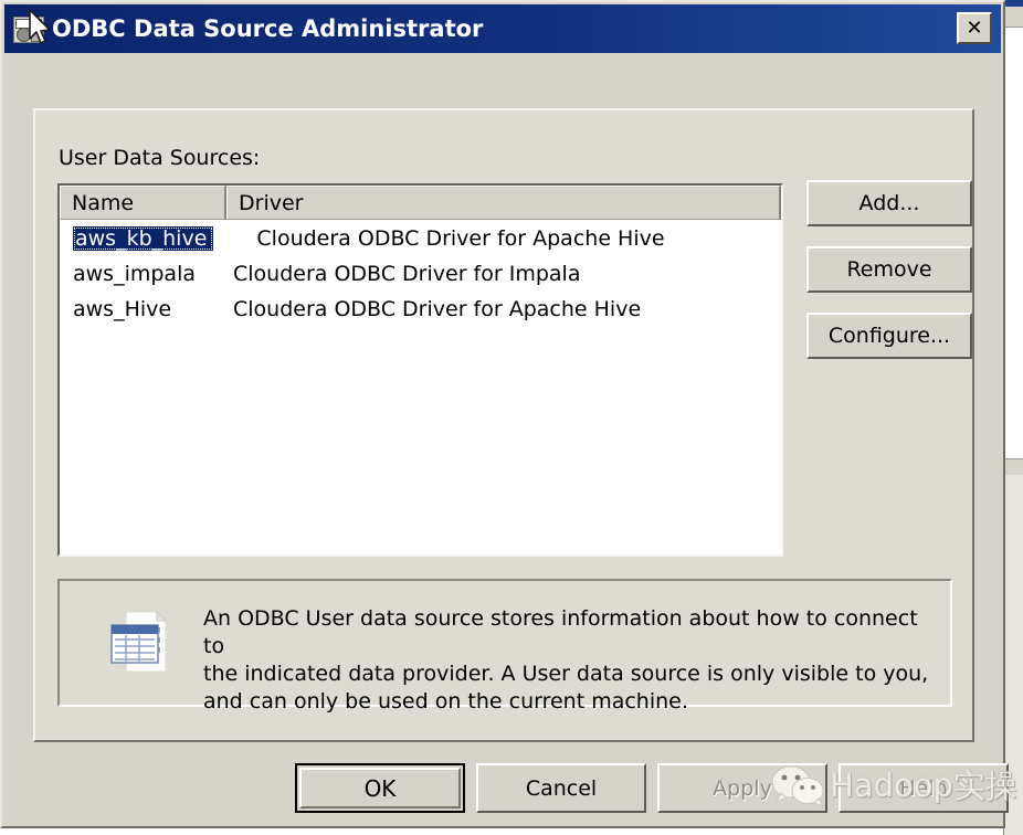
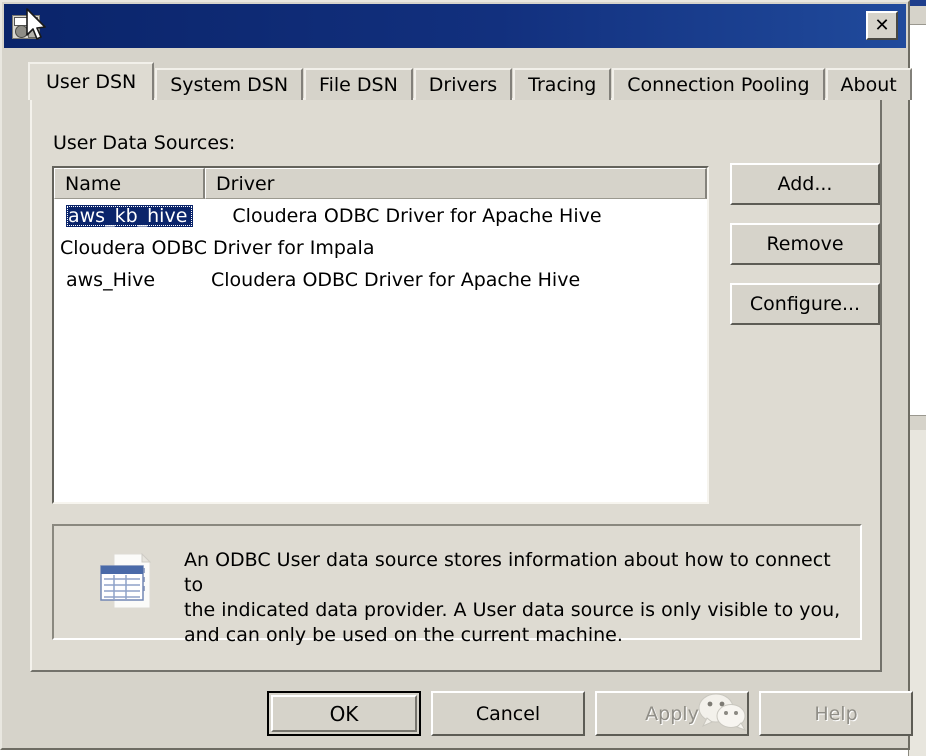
- ODBC Data Source Administrator
  ✕
+ User DSN
+ System DSN
+ File DSN
+ Drivers
+ Tracing
+ Connection Pooling
+ About
  User Data Sources:
  Name
  Driver
  aws_kb_hive
  Cloudera ODBC Driver for Apache Hive
- aws_impala
  Cloudera ODBC Driver for Impala
  aws_Hive
  Cloudera ODBC Driver for Apache Hive
  Add...
  Remove
  Configure...
  An ODBC User data source stores information about how to connect to
  the indicated data provider. A User data source is only visible to you,
  and can only be used on the current machine.
  OK
  Cancel
  Apply
  Help
- Hadoop实操
